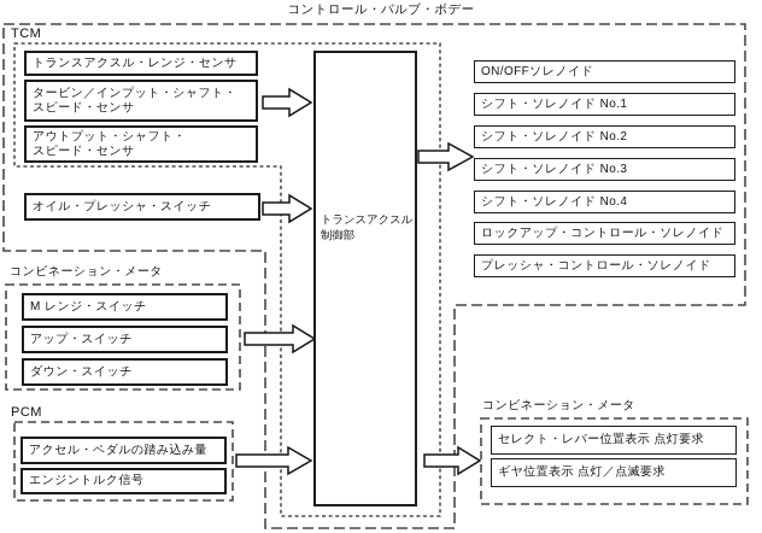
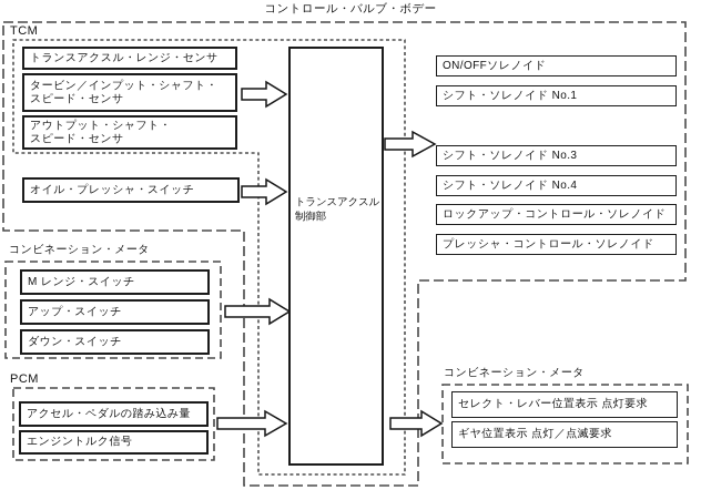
  コントロール・バルブ・ボデー
  TCM
  トランスアクスル・レンジ・センサ
  タービン／インプット・シャフト・
  スピード・センサ
  アウトプット・シャフト・
  スピード・センサ
  オイル・プレッシャ・スイッチ
  コンビネーション・メータ
  M レンジ・スイッチ
  アップ・スイッチ
  ダウン・スイッチ
  PCM
  アクセル・ペダルの踏み込み量
  エンジントルク信号
  トランスアクスル
  制御部
  ON/OFFソレノイド
  シフト・ソレノイド No.1
- シフト・ソレノイド No.2
  シフト・ソレノイド No.3
  シフト・ソレノイド No.4
  ロックアップ・コントロール・ソレノイド
  プレッシャ・コントロール・ソレノイド
  コンビネーション・メータ
  セレクト・レバー位置表示 点灯要求
  ギヤ位置表示 点灯／点滅要求
